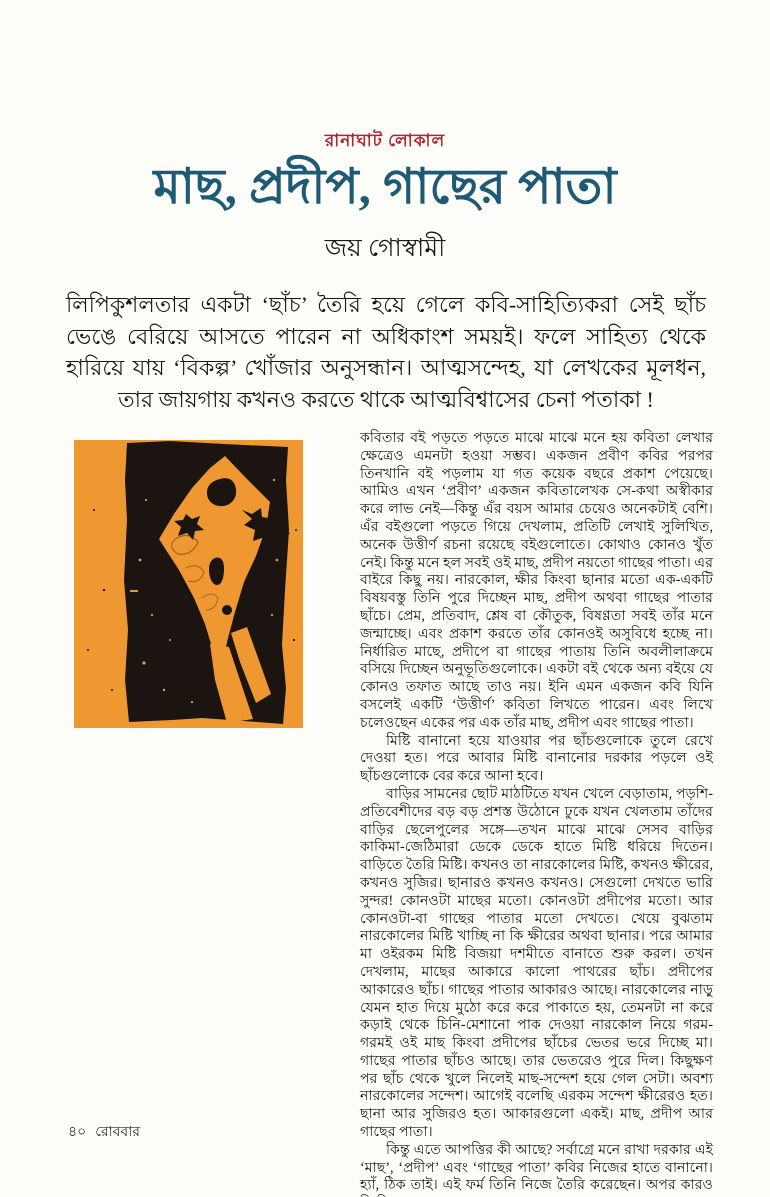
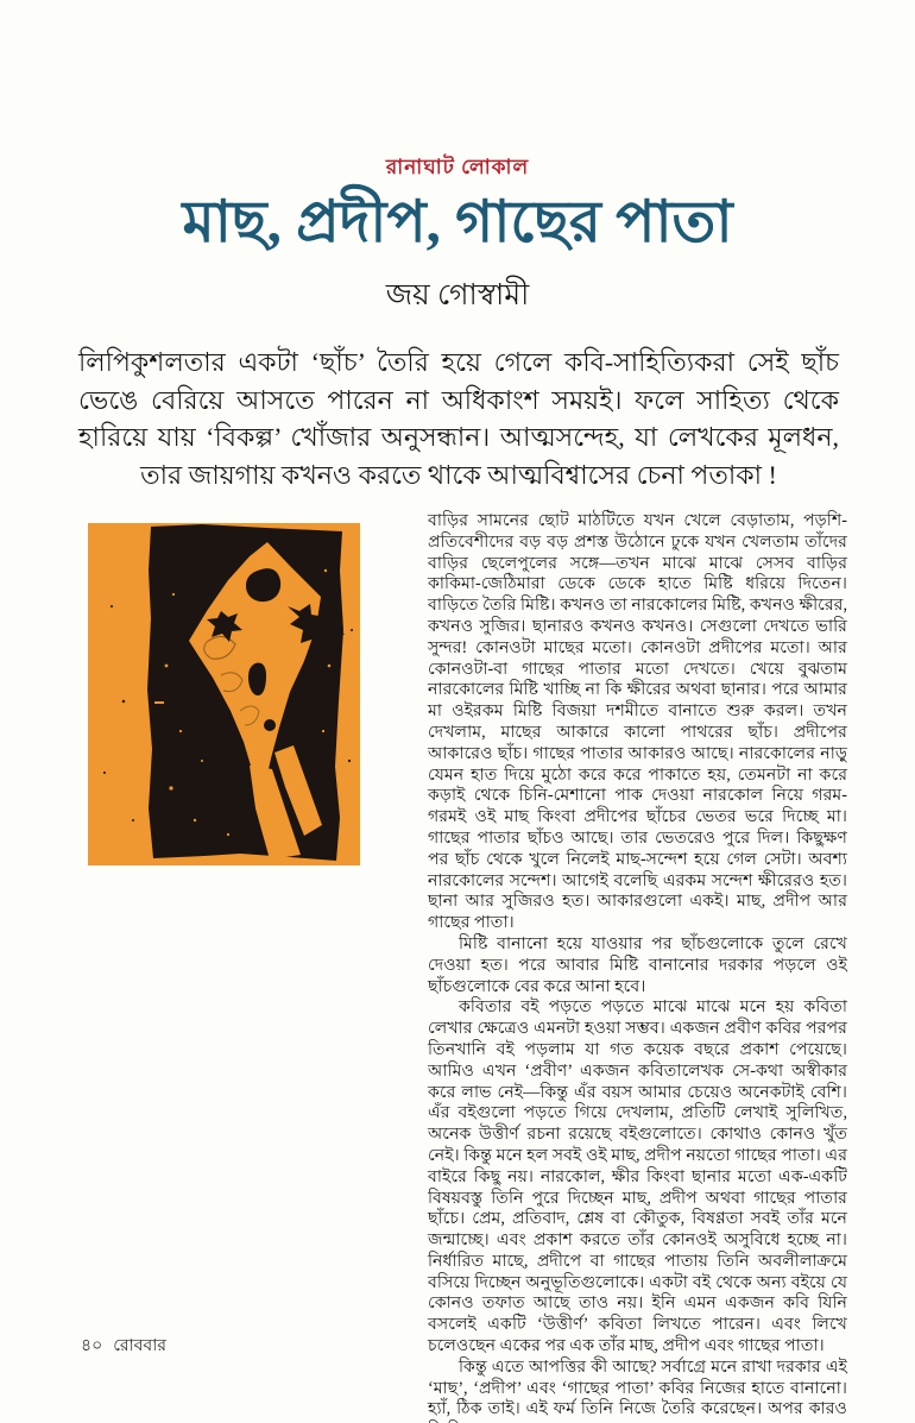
  রানাঘাট লোকাল
  মাছ, প্রদীপ, গাছের পাতা
  জয় গোস্বামী
  লিপিকুশলতার একটা ‘ছাঁচ’ তৈরি হয়ে গেলে কবি-সাহিত্যিকরা সেই ছাঁচ ভেঙে বেরিয়ে আসতে পারেন না অধিকাংশ সময়ই। ফলে সাহিত্য থেকে হারিয়ে যায় ‘বিকল্প’ খোঁজার অনুসন্ধান। আত্মসন্দেহ, যা লেখকের মূলধন, তার জায়গায় কখনও করতে থাকে আত্মবিশ্বাসের চেনা পতাকা !
- কবিতার বই পড়তে পড়তে মাঝে মাঝে মনে হয় কবিতা লেখার ক্ষেত্রেও এমনটা হওয়া সম্ভব। একজন প্রবীণ কবির পরপর তিনখানি বই পড়লাম যা গত কয়েক বছরে প্রকাশ পেয়েছে। আমিও এখন ‘প্রবীণ’ একজন কবিতালেখক সে-কথা অস্বীকার করে লাভ নেই—কিন্তু এঁর বয়স আমার চেয়েও অনেকটাই বেশি। এঁর বইগুলো পড়তে গিয়ে দেখলাম, প্রতিটি লেখাই সুলিখিত, অনেক উত্তীর্ণ রচনা রয়েছে বইগুলোতে। কোথাও কোনও খুঁত নেই। কিন্তু মনে হল সবই ওই মাছ, প্রদীপ নয়তো গাছের পাতা। এর বাইরে কিছু নয়। নারকোল, ক্ষীর কিংবা ছানার মতো এক-একটি বিষয়বস্তু তিনি পুরে দিচ্ছেন মাছ, প্রদীপ অথবা গাছের পাতার ছাঁচে। প্রেম, প্রতিবাদ, শ্লেষ বা কৌতুক, বিষণ্ণতা সবই তাঁর মনে জন্মাচ্ছে। এবং প্রকাশ করতে তাঁর কোনওই অসুবিধে হচ্ছে না। নির্ধারিত মাছে, প্রদীপে বা গাছের পাতায় তিনি অবলীলাক্রমে বসিয়ে দিচ্ছেন অনুভূতিগুলোকে। একটা বই থেকে অন্য বইয়ে যে কোনও তফাত আছে তাও নয়। ইনি এমন একজন কবি যিনি বসলেই একটি ‘উত্তীর্ণ’ কবিতা লিখতে পারেন। এবং লিখে চলেওছেন একের পর এক তাঁর মাছ, প্রদীপ এবং গাছের পাতা।
+ বাড়ির সামনের ছোট মাঠটিতে যখন খেলে বেড়াতাম, পড়শি-প্রতিবেশীদের বড় বড় প্রশস্ত উঠোনে ঢুকে যখন খেলতাম তাঁদের বাড়ির ছেলেপুলের সঙ্গে—তখন মাঝে মাঝে সেসব বাড়ির কাকিমা-জেঠিমারা ডেকে ডেকে হাতে মিষ্টি ধরিয়ে দিতেন। বাড়িতে তৈরি মিষ্টি। কখনও তা নারকোলের মিষ্টি, কখনও ক্ষীরের, কখনও সুজির। ছানারও কখনও কখনও। সেগুলো দেখতে ভারি সুন্দর! কোনওটা মাছের মতো। কোনওটা প্রদীপের মতো। আর কোনওটা-বা গাছের পাতার মতো দেখতে। খেয়ে বুঝতাম নারকোলের মিষ্টি খাচ্ছি না কি ক্ষীরের অথবা ছানার। পরে আমার মা ওইরকম মিষ্টি বিজয়া দশমীতে বানাতে শুরু করল। তখন দেখলাম, মাছের আকারে কালো পাথরের ছাঁচ। প্রদীপের আকারেও ছাঁচ। গাছের পাতার আকারও আছে। নারকোলের নাড়ু যেমন হাত দিয়ে মুঠো করে করে পাকাতে হয়, তেমনটা না করে কড়াই থেকে চিনি-মেশানো পাক দেওয়া নারকোল নিয়ে গরম-গরমই ওই মাছ কিংবা প্রদীপের ছাঁচের ভেতর ভরে দিচ্ছে মা। গাছের পাতার ছাঁচও আছে। তার ভেতরেও পুরে দিল। কিছুক্ষণ পর ছাঁচ থেকে খুলে নিলেই মাছ-সন্দেশ হয়ে গেল সেটা। অবশ্য নারকোলের সন্দেশ। আগেই বলেছি এরকম সন্দেশ ক্ষীরেরও হত। ছানা আর সুজিরও হত। আকারগুলো একই। মাছ, প্রদীপ আর গাছের পাতা।
  মিষ্টি বানানো হয়ে যাওয়ার পর ছাঁচগুলোকে তুলে রেখে দেওয়া হত। পরে আবার মিষ্টি বানানোর দরকার পড়লে ওই ছাঁচগুলোকে বের করে আনা হবে।
- বাড়ির সামনের ছোট মাঠটিতে যখন খেলে বেড়াতাম, পড়শি-প্রতিবেশীদের বড় বড় প্রশস্ত উঠোনে ঢুকে যখন খেলতাম তাঁদের বাড়ির ছেলেপুলের সঙ্গে—তখন মাঝে মাঝে সেসব বাড়ির কাকিমা-জেঠিমারা ডেকে ডেকে হাতে মিষ্টি ধরিয়ে দিতেন। বাড়িতে তৈরি মিষ্টি। কখনও তা নারকোলের মিষ্টি, কখনও ক্ষীরের, কখনও সুজির। ছানারও কখনও কখনও। সেগুলো দেখতে ভারি সুন্দর! কোনওটা মাছের মতো। কোনওটা প্রদীপের মতো। আর কোনওটা-বা গাছের পাতার মতো দেখতে। খেয়ে বুঝতাম নারকোলের মিষ্টি খাচ্ছি না কি ক্ষীরের অথবা ছানার। পরে আমার মা ওইরকম মিষ্টি বিজয়া দশমীতে বানাতে শুরু করল। তখন দেখলাম, মাছের আকারে কালো পাথরের ছাঁচ। প্রদীপের আকারেও ছাঁচ। গাছের পাতার আকারও আছে। নারকোলের নাড়ু যেমন হাত দিয়ে মুঠো করে করে পাকাতে হয়, তেমনটা না করে কড়াই থেকে চিনি-মেশানো পাক দেওয়া নারকোল নিয়ে গরম-গরমই ওই মাছ কিংবা প্রদীপের ছাঁচের ভেতর ভরে দিচ্ছে মা। গাছের পাতার ছাঁচও আছে। তার ভেতরেও পুরে দিল। কিছুক্ষণ পর ছাঁচ থেকে খুলে নিলেই মাছ-সন্দেশ হয়ে গেল সেটা। অবশ্য নারকোলের সন্দেশ। আগেই বলেছি এরকম সন্দেশ ক্ষীরেরও হত। ছানা আর সুজিরও হত। আকারগুলো একই। মাছ, প্রদীপ আর গাছের পাতা।
+ কবিতার বই পড়তে পড়তে মাঝে মাঝে মনে হয় কবিতা লেখার ক্ষেত্রেও এমনটা হওয়া সম্ভব। একজন প্রবীণ কবির পরপর তিনখানি বই পড়লাম যা গত কয়েক বছরে প্রকাশ পেয়েছে। আমিও এখন ‘প্রবীণ’ একজন কবিতালেখক সে-কথা অস্বীকার করে লাভ নেই—কিন্তু এঁর বয়স আমার চেয়েও অনেকটাই বেশি। এঁর বইগুলো পড়তে গিয়ে দেখলাম, প্রতিটি লেখাই সুলিখিত, অনেক উত্তীর্ণ রচনা রয়েছে বইগুলোতে। কোথাও কোনও খুঁত নেই। কিন্তু মনে হল সবই ওই মাছ, প্রদীপ নয়তো গাছের পাতা। এর বাইরে কিছু নয়। নারকোল, ক্ষীর কিংবা ছানার মতো এক-একটি বিষয়বস্তু তিনি পুরে দিচ্ছেন মাছ, প্রদীপ অথবা গাছের পাতার ছাঁচে। প্রেম, প্রতিবাদ, শ্লেষ বা কৌতুক, বিষণ্ণতা সবই তাঁর মনে জন্মাচ্ছে। এবং প্রকাশ করতে তাঁর কোনওই অসুবিধে হচ্ছে না। নির্ধারিত মাছে, প্রদীপে বা গাছের পাতায় তিনি অবলীলাক্রমে বসিয়ে দিচ্ছেন অনুভূতিগুলোকে। একটা বই থেকে অন্য বইয়ে যে কোনও তফাত আছে তাও নয়। ইনি এমন একজন কবি যিনি বসলেই একটি ‘উত্তীর্ণ’ কবিতা লিখতে পারেন। এবং লিখে চলেওছেন একের পর এক তাঁর মাছ, প্রদীপ এবং গাছের পাতা।
  কিন্তু এতে আপত্তির কী আছে? সর্বাগ্রে মনে রাখা দরকার এই ‘মাছ’, ‘প্রদীপ’ এবং ‘গাছের পাতা’ কবির নিজের হাতে বানানো। হ্যাঁ, ঠিক তাই। এই ফর্ম তিনি নিজে তৈরি করেছেন। অপর কারও
  ৪০ রোববার
